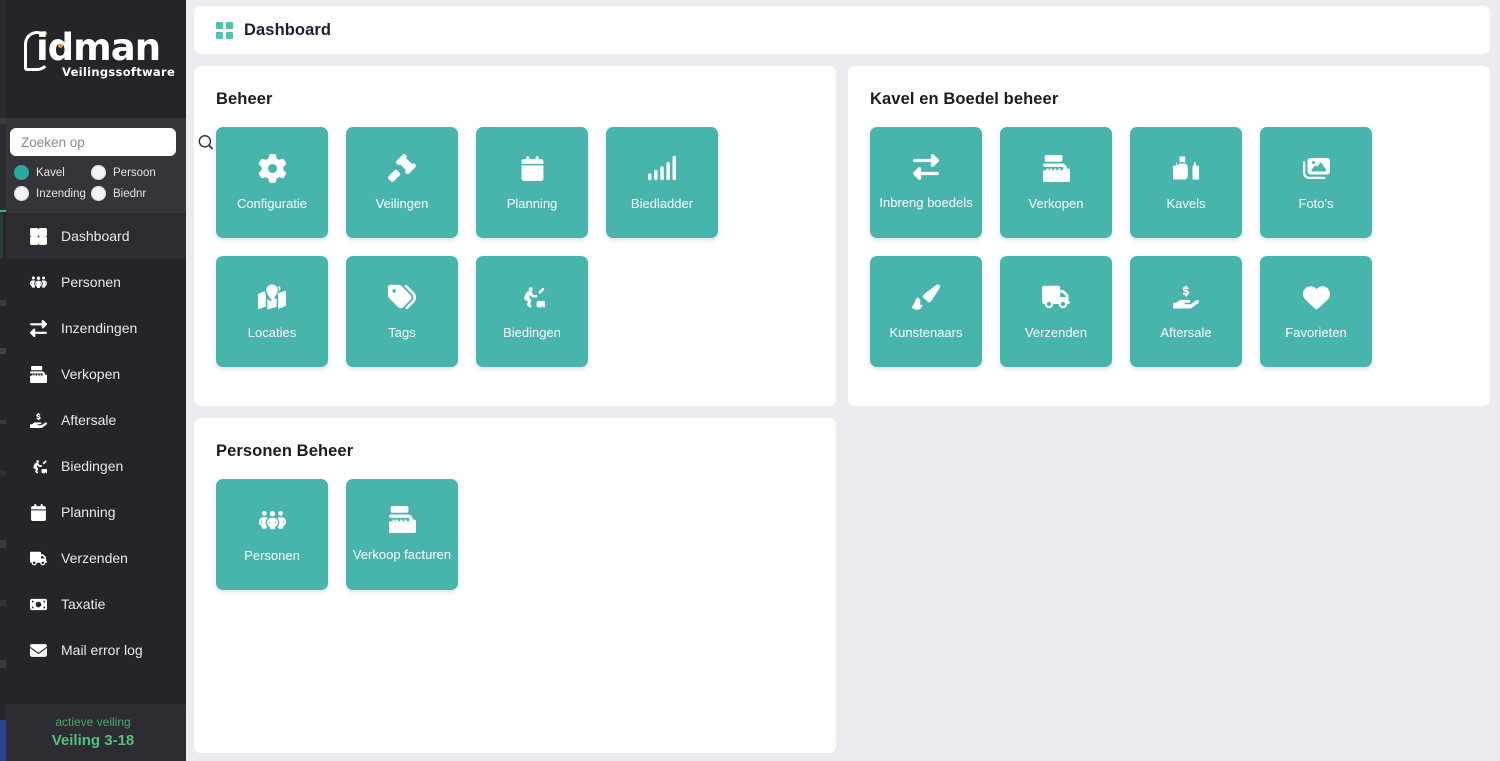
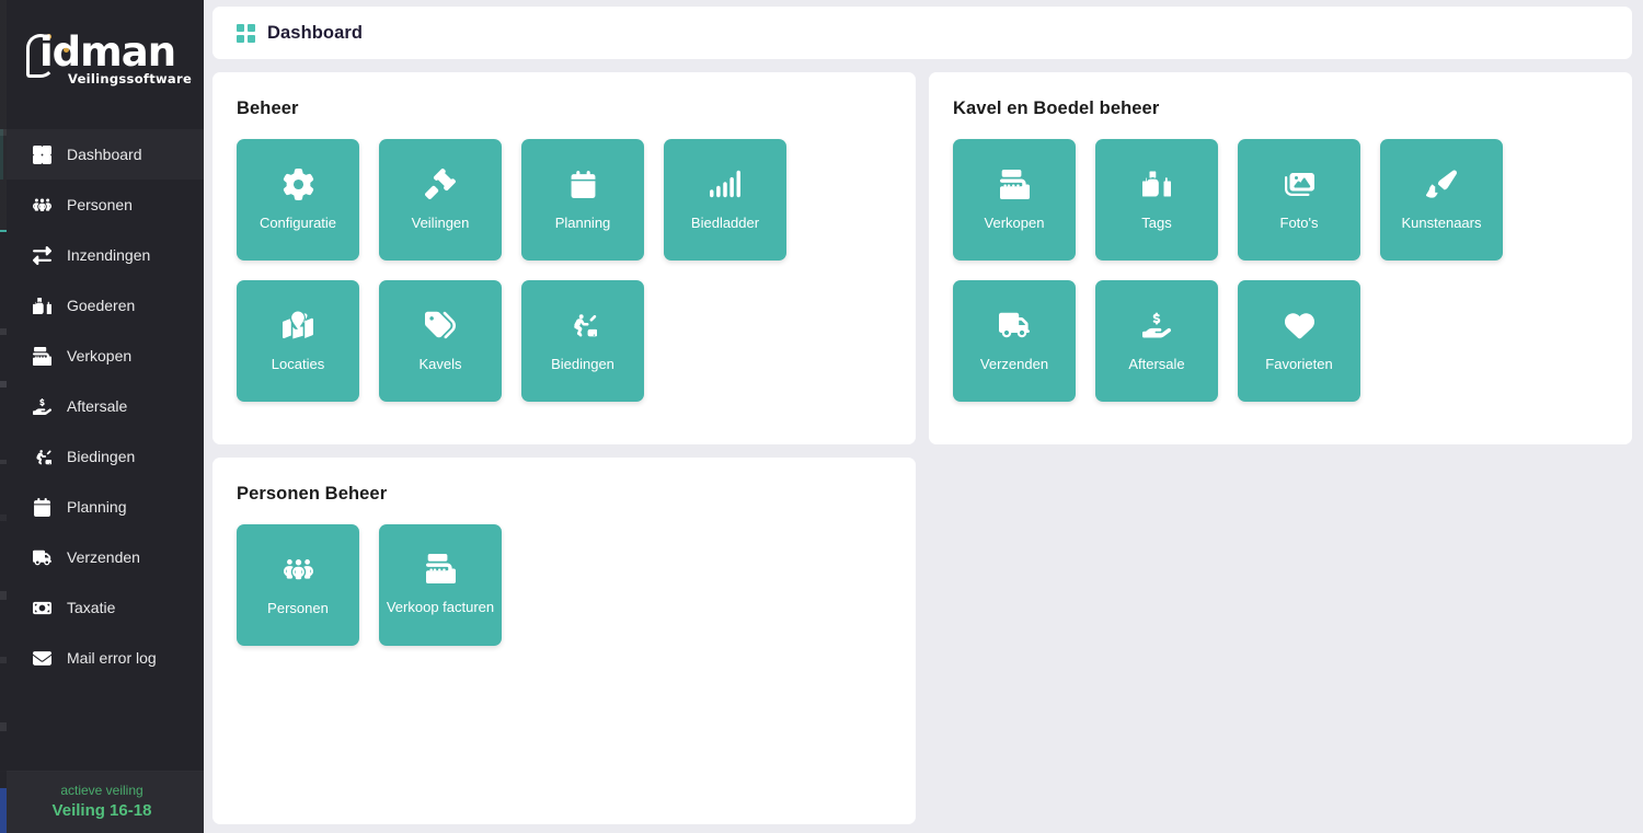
  idman
  Veilingssoftware
- Zoeken op
- Kavel
- Persoon
- Inzending
- Biednr
  Dashboard
  Personen
  Inzendingen
+ Goederen
  Verkopen
  Aftersale
  Biedingen
  Planning
  Verzenden
  Taxatie
  Mail error log
  actieve veiling
- Veiling 3-18
+ Veiling 16-18
  Dashboard
  Beheer
  Configuratie
  Veilingen
  Planning
  Biedladder
  Locaties
- Tags
+ Kavels
  Biedingen
  Kavel en Boedel beheer
- Inbreng boedels
  Verkopen
- Kavels
+ Tags
  Foto's
  Kunstenaars
  Verzenden
  Aftersale
  Favorieten
  Personen Beheer
  Personen
  Verkoop facturen
